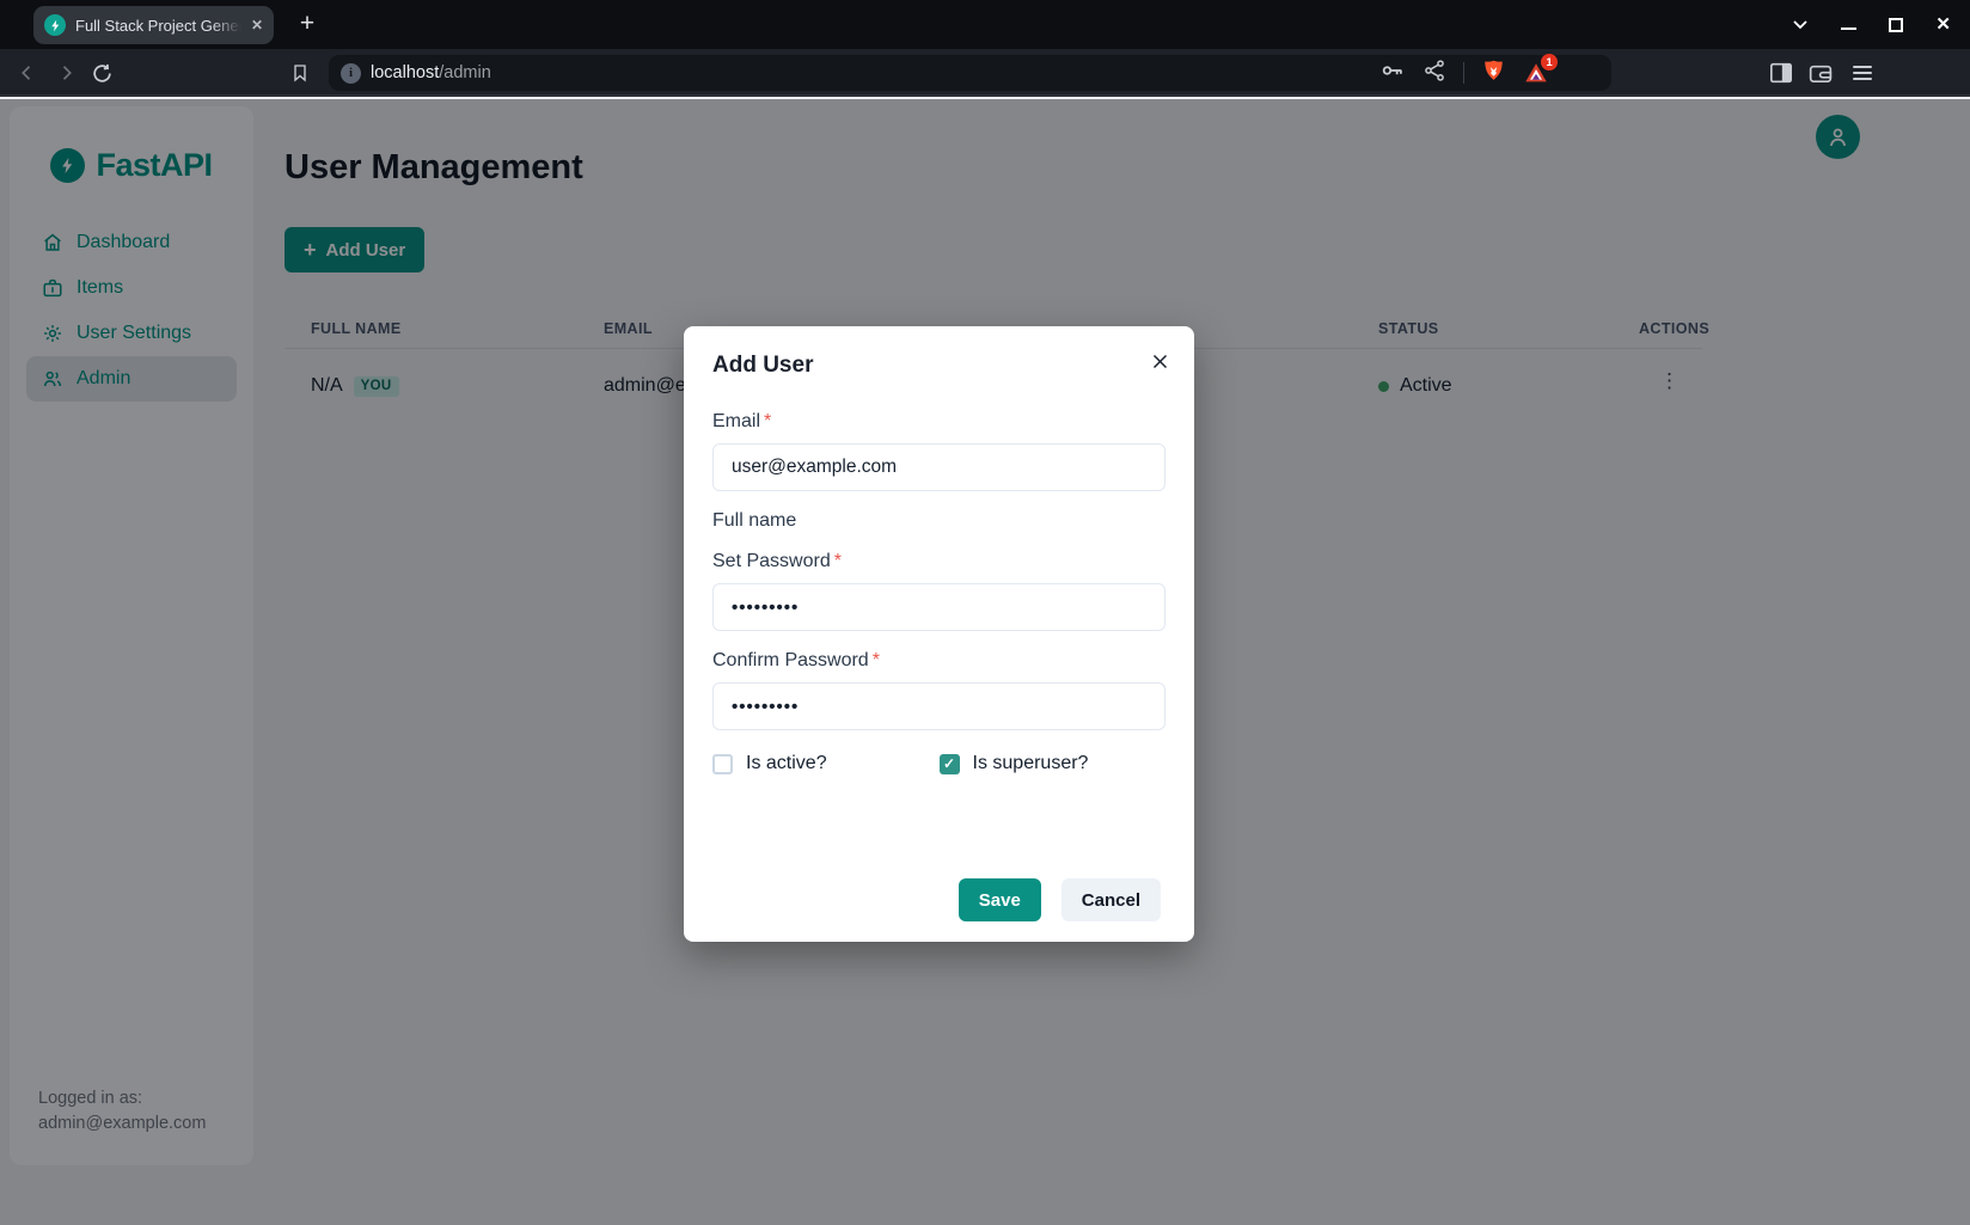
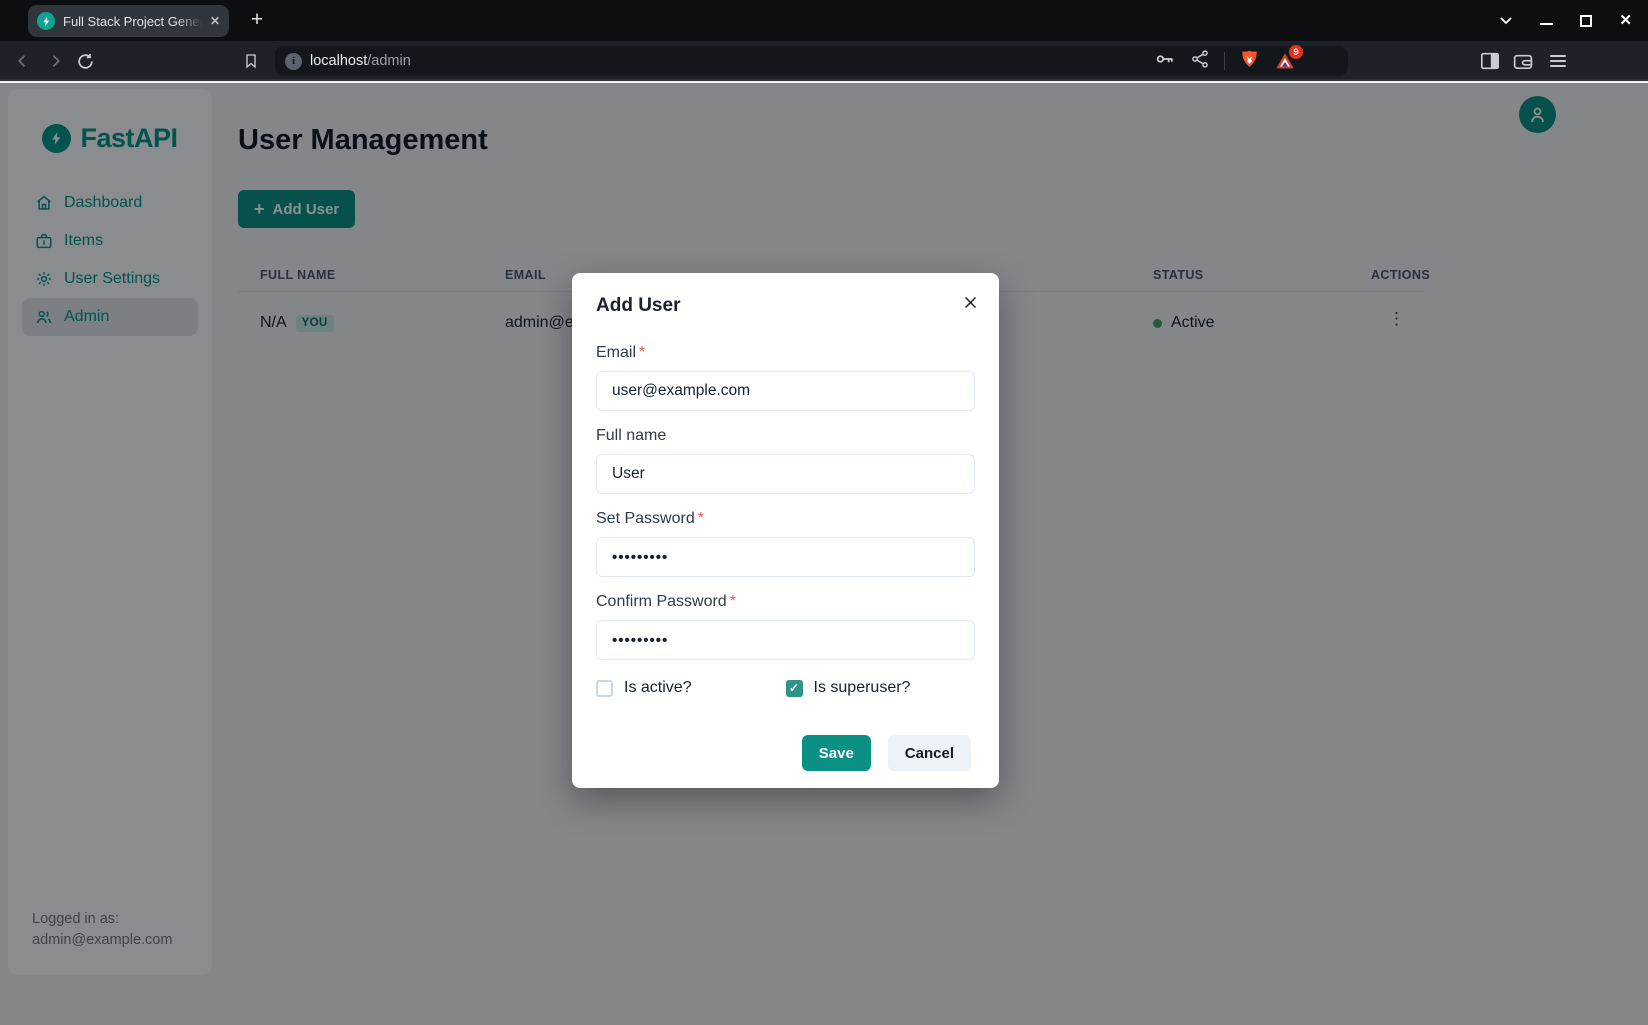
  Full Stack Project Gener
  ✕
  +
  ✕
  i
  localhost/admin
- 1
+ 9
  FastAPI
  Dashboard
  Items
  User Settings
  Admin
  Logged in as:
  admin@example.com
  User Management
  +
  Add User
  FULL NAME
  EMAIL
  STATUS
  ACTIONS
  N/A
  YOU
  Active
  ⋮
  Add User
  Email *
  user@example.com
  Full name
+ User
  Set Password *
  •••••••••
  Confirm Password *
  •••••••••
  Is active?
  ✓
  Is superuser?
  Save
  Cancel
